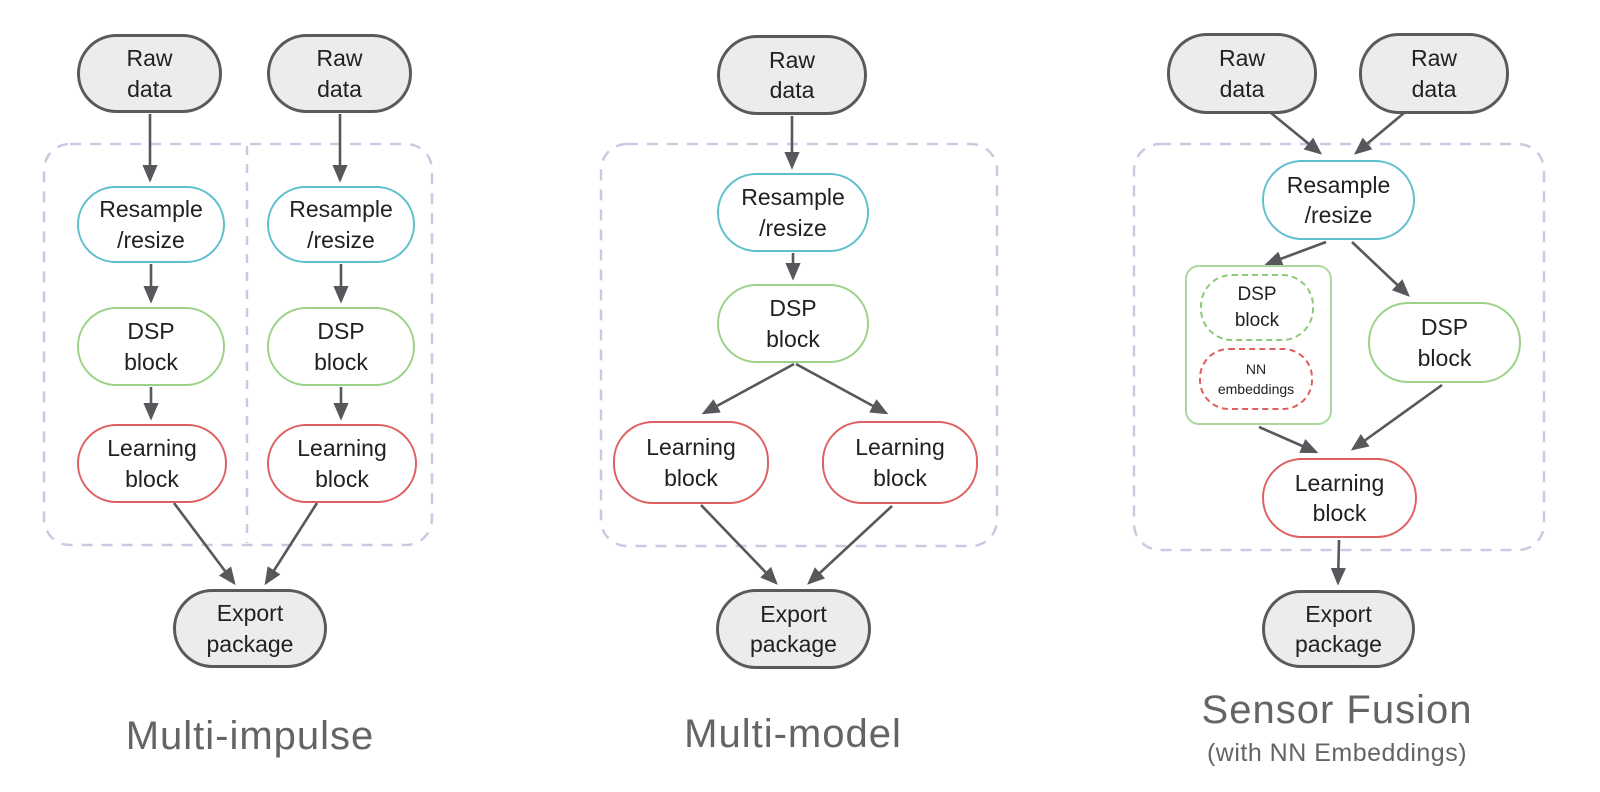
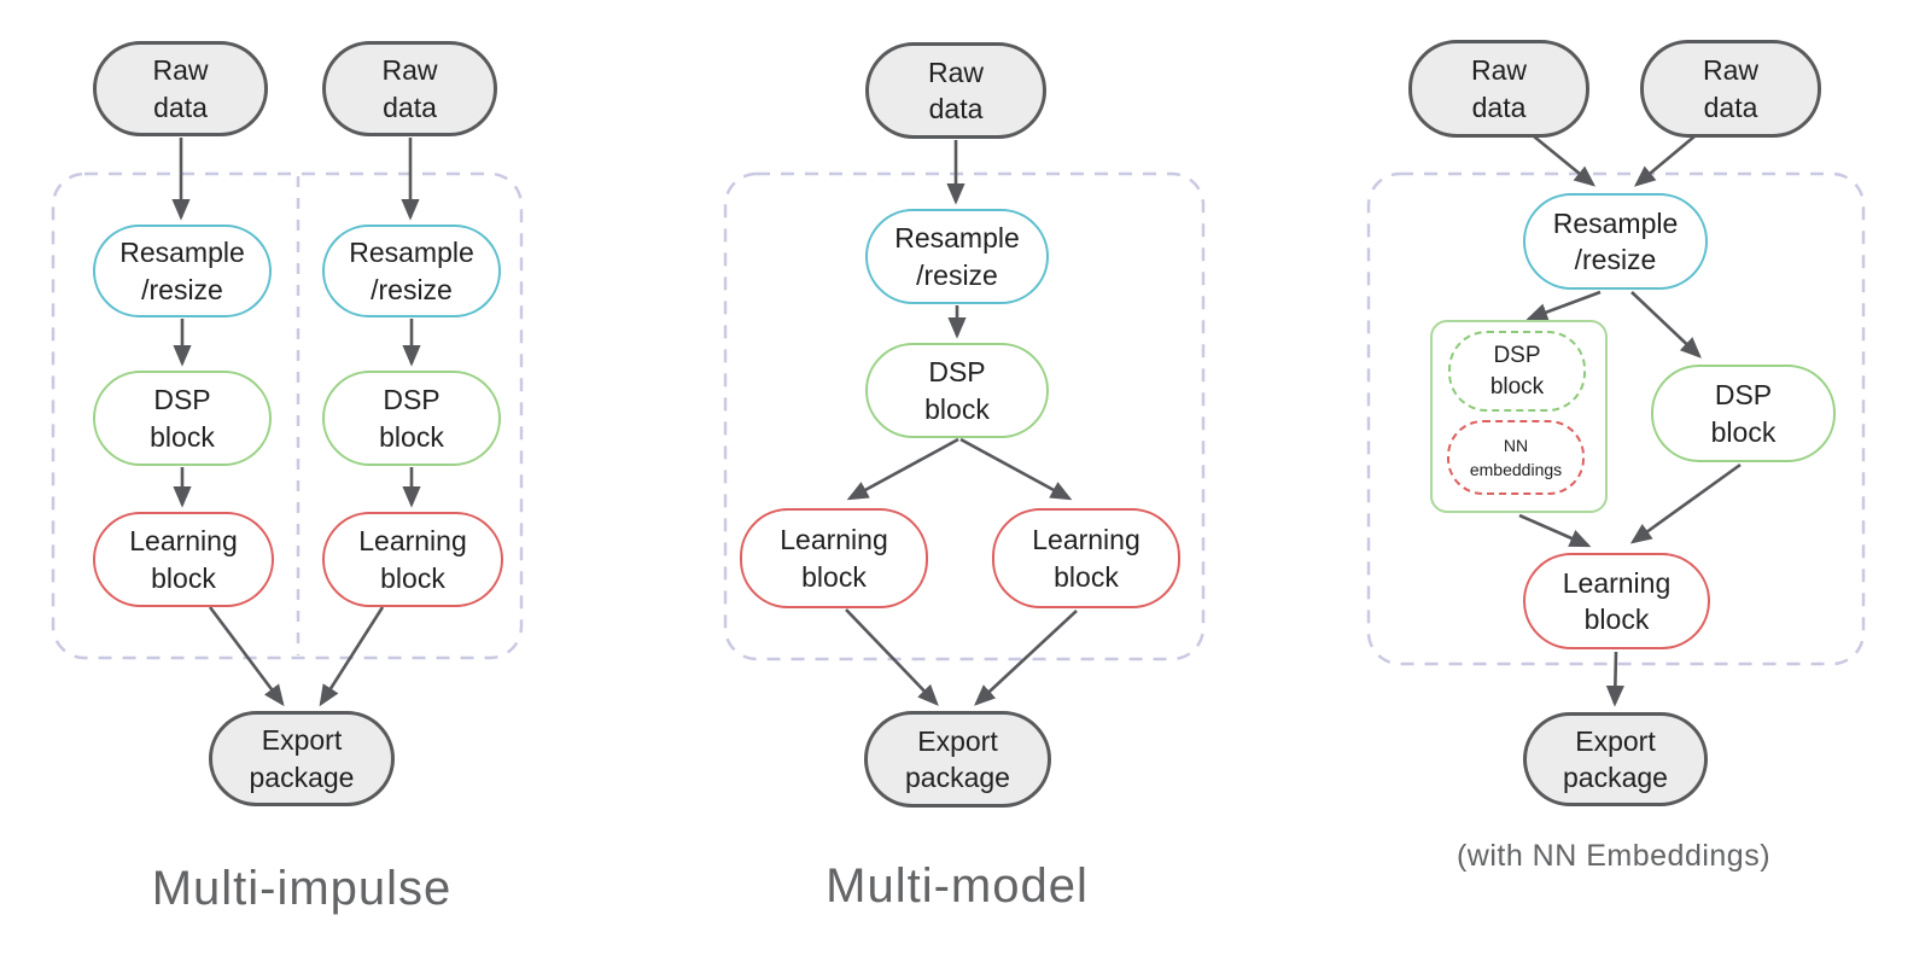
  Raw
  data
  Raw
  data
  Resample
  /resize
  Resample
  /resize
  DSP
  block
  DSP
  block
  Learning
  block
  Learning
  block
  Export
  package
  Multi-impulse
  Raw
  data
  Resample
  /resize
  DSP
  block
  Learning
  block
  Learning
  block
  Export
  package
  Multi-model
  Raw
  data
  Raw
  data
  Resample
  /resize
  DSP
  block
  NN
  embeddings
  DSP
  block
  Learning
  block
  Export
  package
- Sensor Fusion
  (with NN Embeddings)
